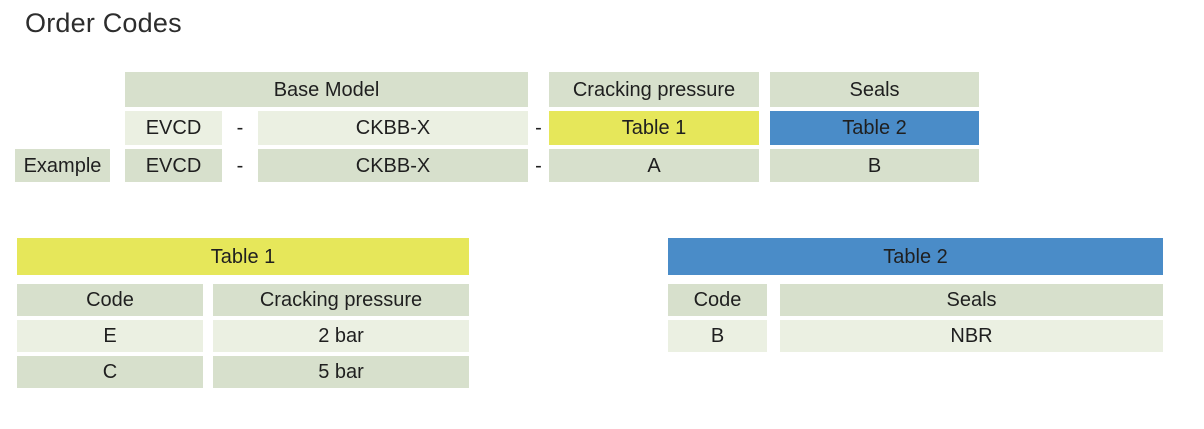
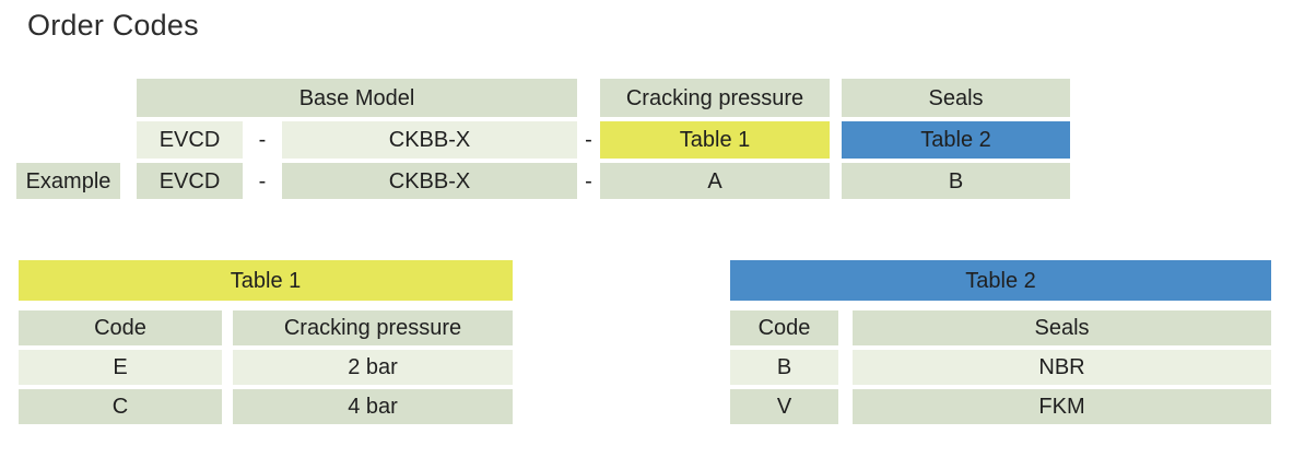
  Order Codes
  Base Model
  Cracking pressure
  Seals
  EVCD
  -
  CKBB-X
  -
  Table 1
  Table 2
  Example
  EVCD
  -
  CKBB-X
  -
  A
  B
  Table 1
  Code
  Cracking pressure
  E
  2 bar
  C
- 5 bar
+ 4 bar
  Table 2
  Code
  Seals
  B
  NBR
+ V
+ FKM
